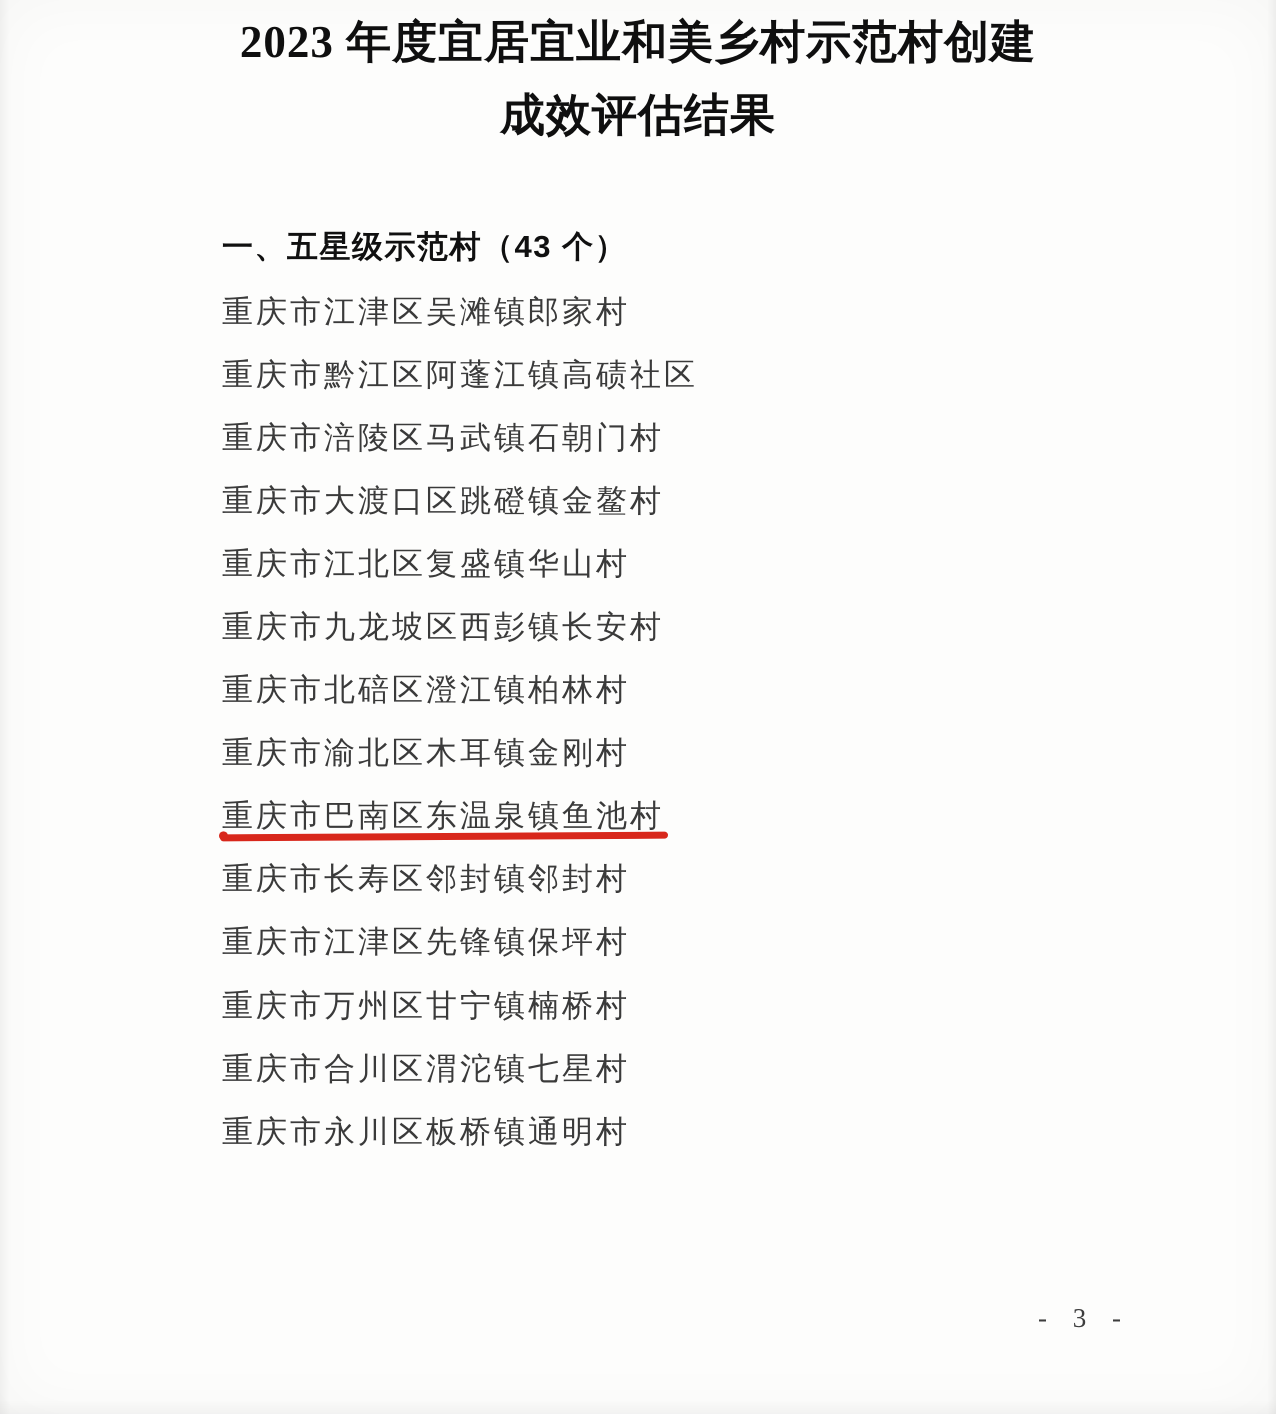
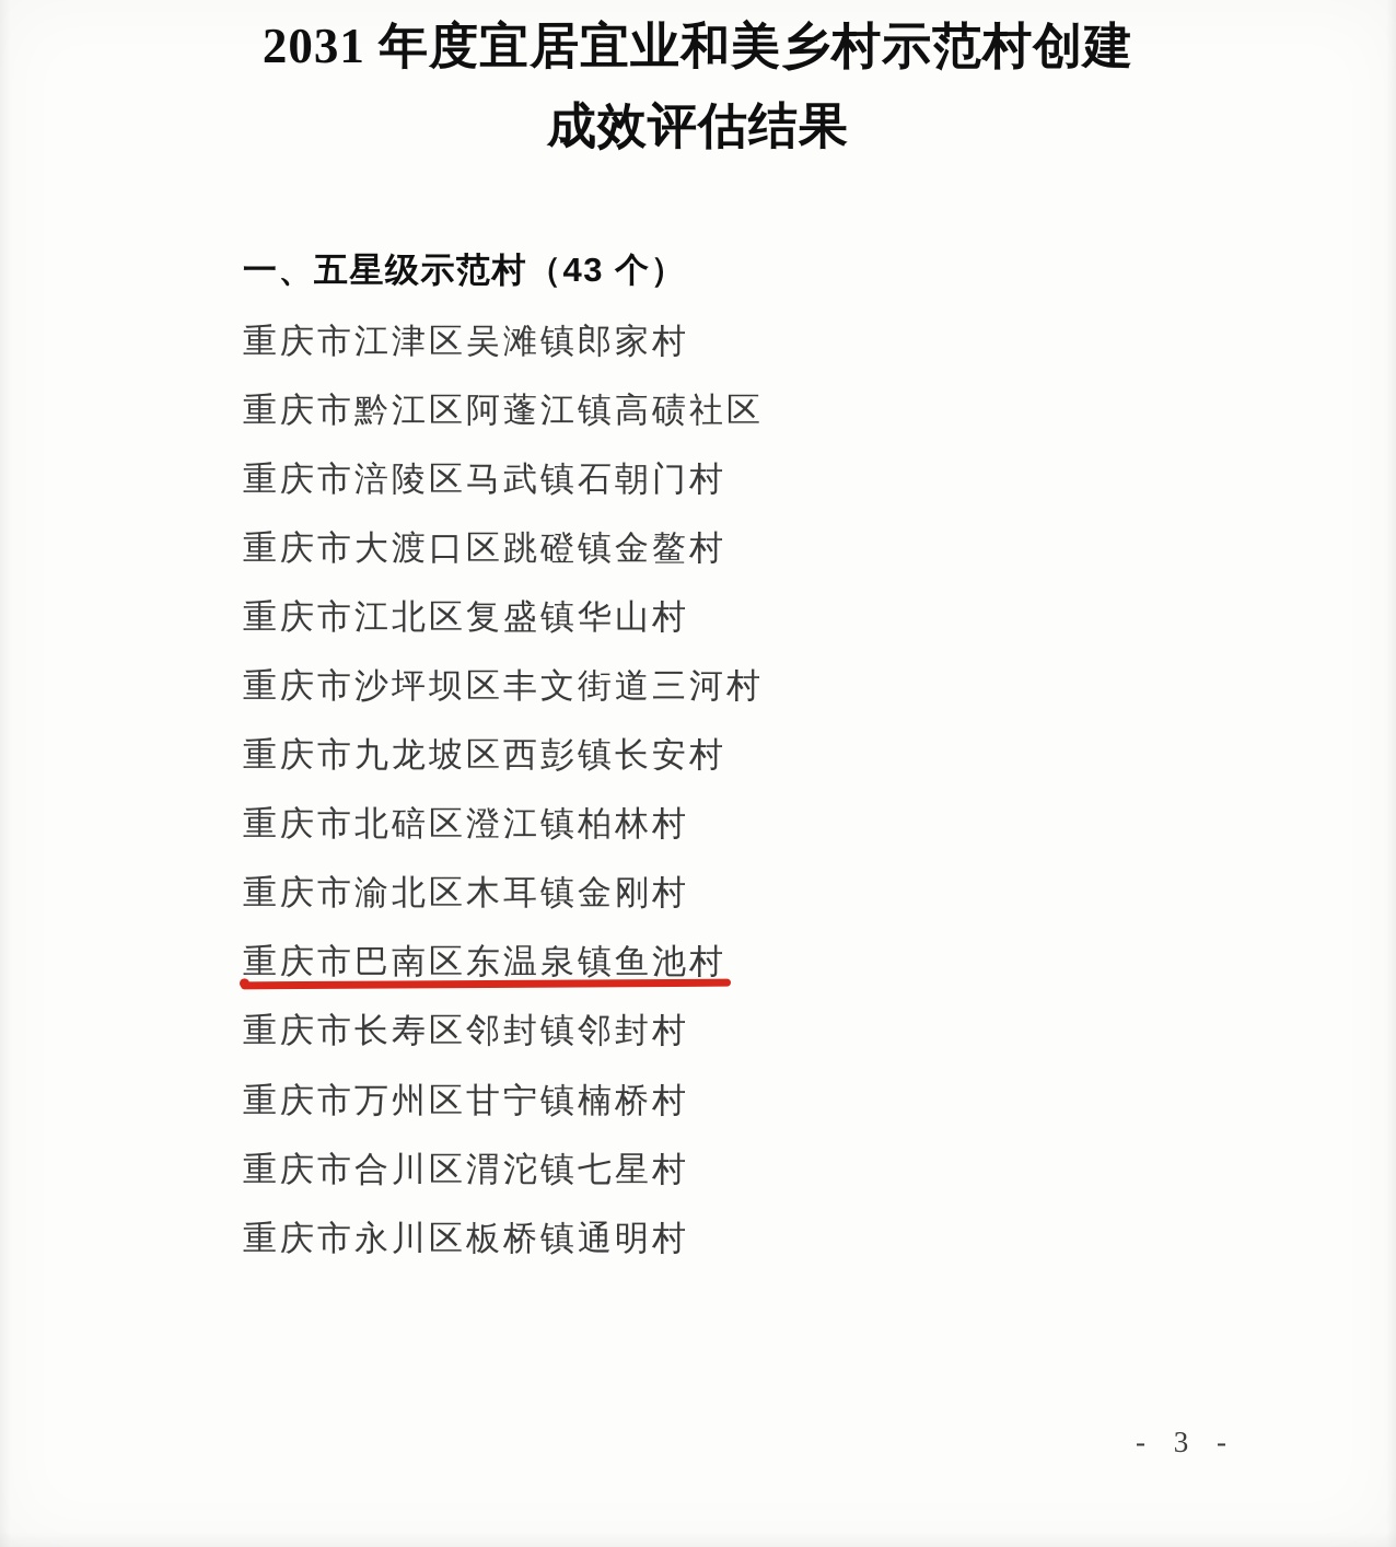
- 2023 年度宜居宜业和美乡村示范村创建
+ 2031 年度宜居宜业和美乡村示范村创建
  成效评估结果
  一、五星级示范村（43 个）
  重庆市江津区吴滩镇郎家村
  重庆市黔江区阿蓬江镇高碛社区
  重庆市涪陵区马武镇石朝门村
  重庆市大渡口区跳磴镇金鳌村
  重庆市江北区复盛镇华山村
+ 重庆市沙坪坝区丰文街道三河村
  重庆市九龙坡区西彭镇长安村
  重庆市北碚区澄江镇柏林村
  重庆市渝北区木耳镇金刚村
  重庆市巴南区东温泉镇鱼池村
  重庆市长寿区邻封镇邻封村
- 重庆市江津区先锋镇保坪村
  重庆市万州区甘宁镇楠桥村
  重庆市合川区渭沱镇七星村
  重庆市永川区板桥镇通明村
  - 3 -
